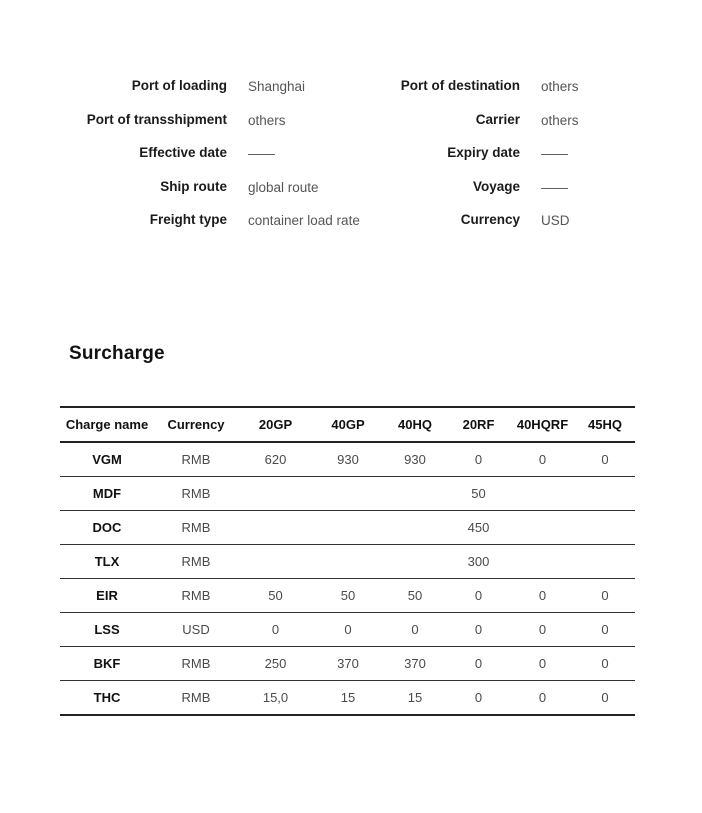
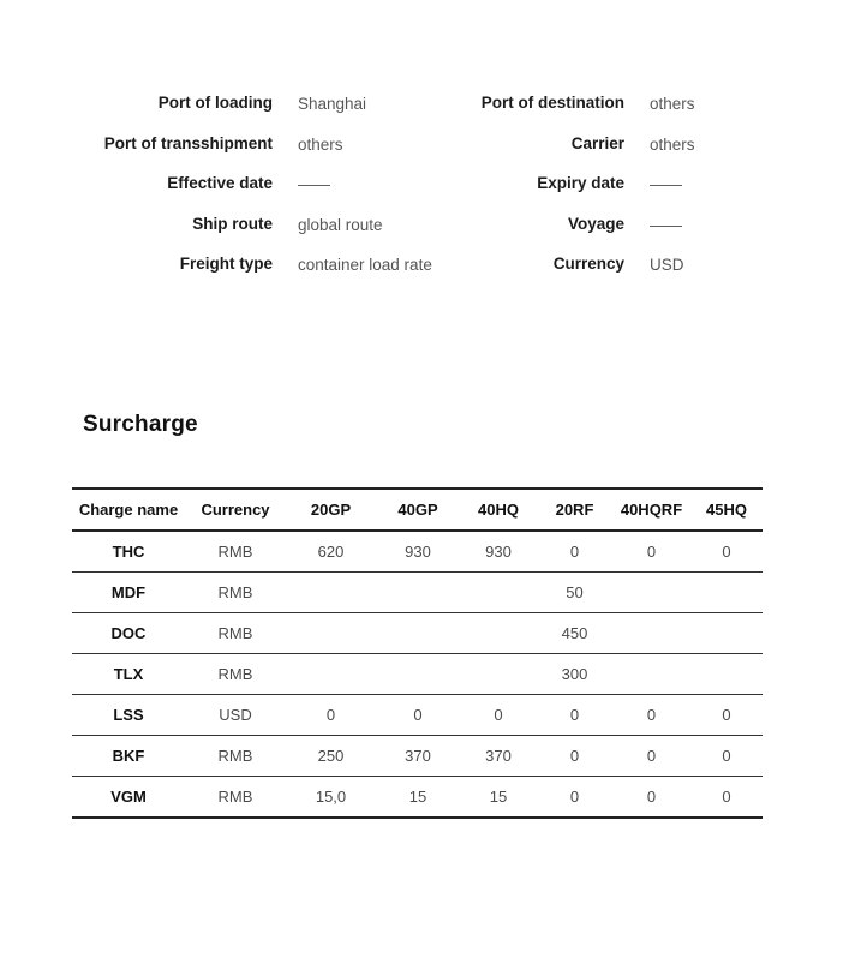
  Port of loading
  Shanghai
  Port of destination
  others
  Port of transshipment
  others
  Carrier
  others
  Effective date
  ——
  Expiry date
  ——
  Ship route
  global route
  Voyage
  ——
  Freight type
  container load rate
  Currency
  USD
  Surcharge
  Charge name	Currency	20GP	40GP	40HQ	20RF	40HQRF	45HQ
- VGM	RMB	620	930	930	0	0	0
+ THC	RMB	620	930	930	0	0	0
  MDF	RMB				50
  DOC	RMB				450
  TLX	RMB				300
- EIR	RMB	50	50	50	0	0	0
  LSS	USD	0	0	0	0	0	0
  BKF	RMB	250	370	370	0	0	0
- THC	RMB	15,0	15	15	0	0	0
+ VGM	RMB	15,0	15	15	0	0	0
